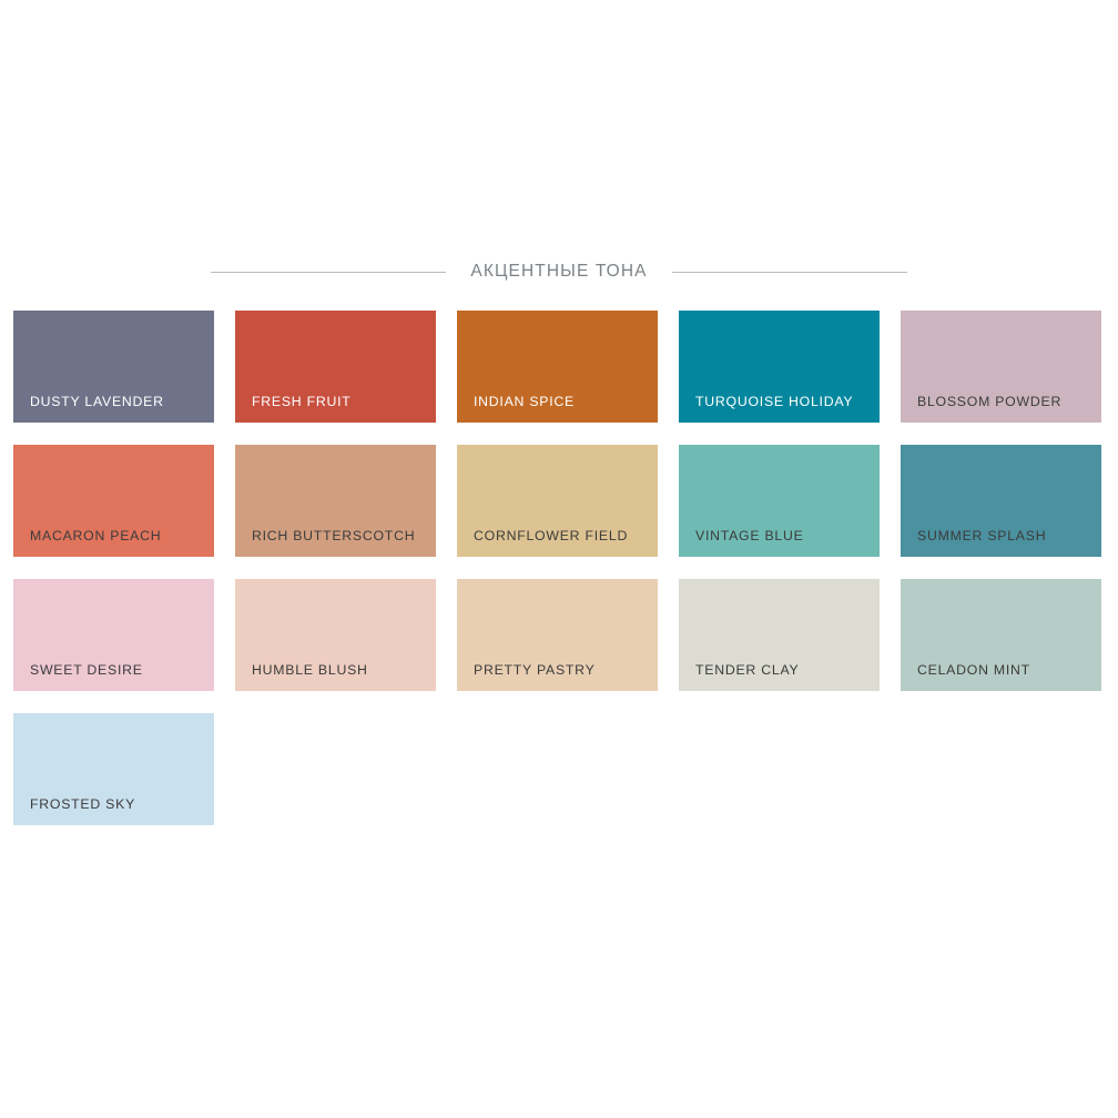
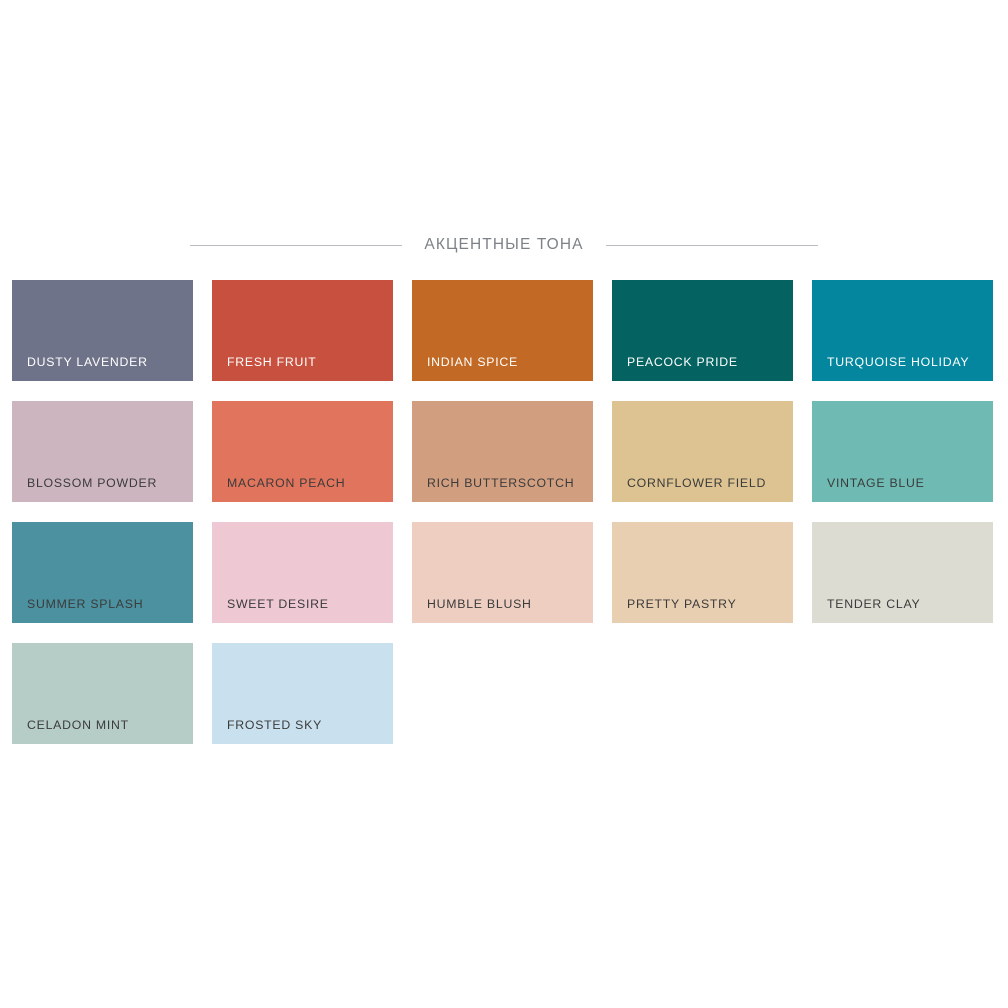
  АКЦЕНТНЫЕ ТОНА
  DUSTY LAVENDER
  FRESH FRUIT
  INDIAN SPICE
+ PEACOCK PRIDE
  TURQUOISE HOLIDAY
  BLOSSOM POWDER
  MACARON PEACH
  RICH BUTTERSCOTCH
  CORNFLOWER FIELD
  VINTAGE BLUE
  SUMMER SPLASH
  SWEET DESIRE
  HUMBLE BLUSH
  PRETTY PASTRY
  TENDER CLAY
  CELADON MINT
  FROSTED SKY
